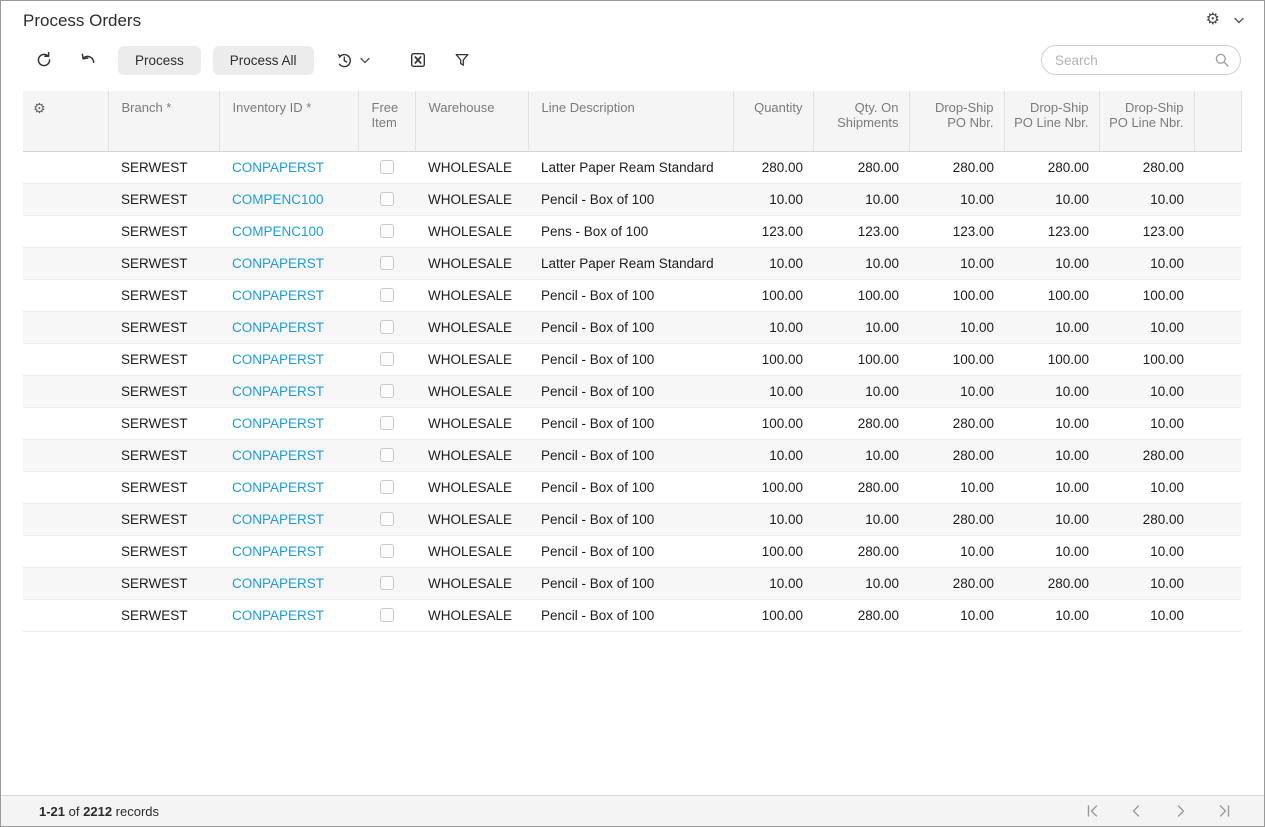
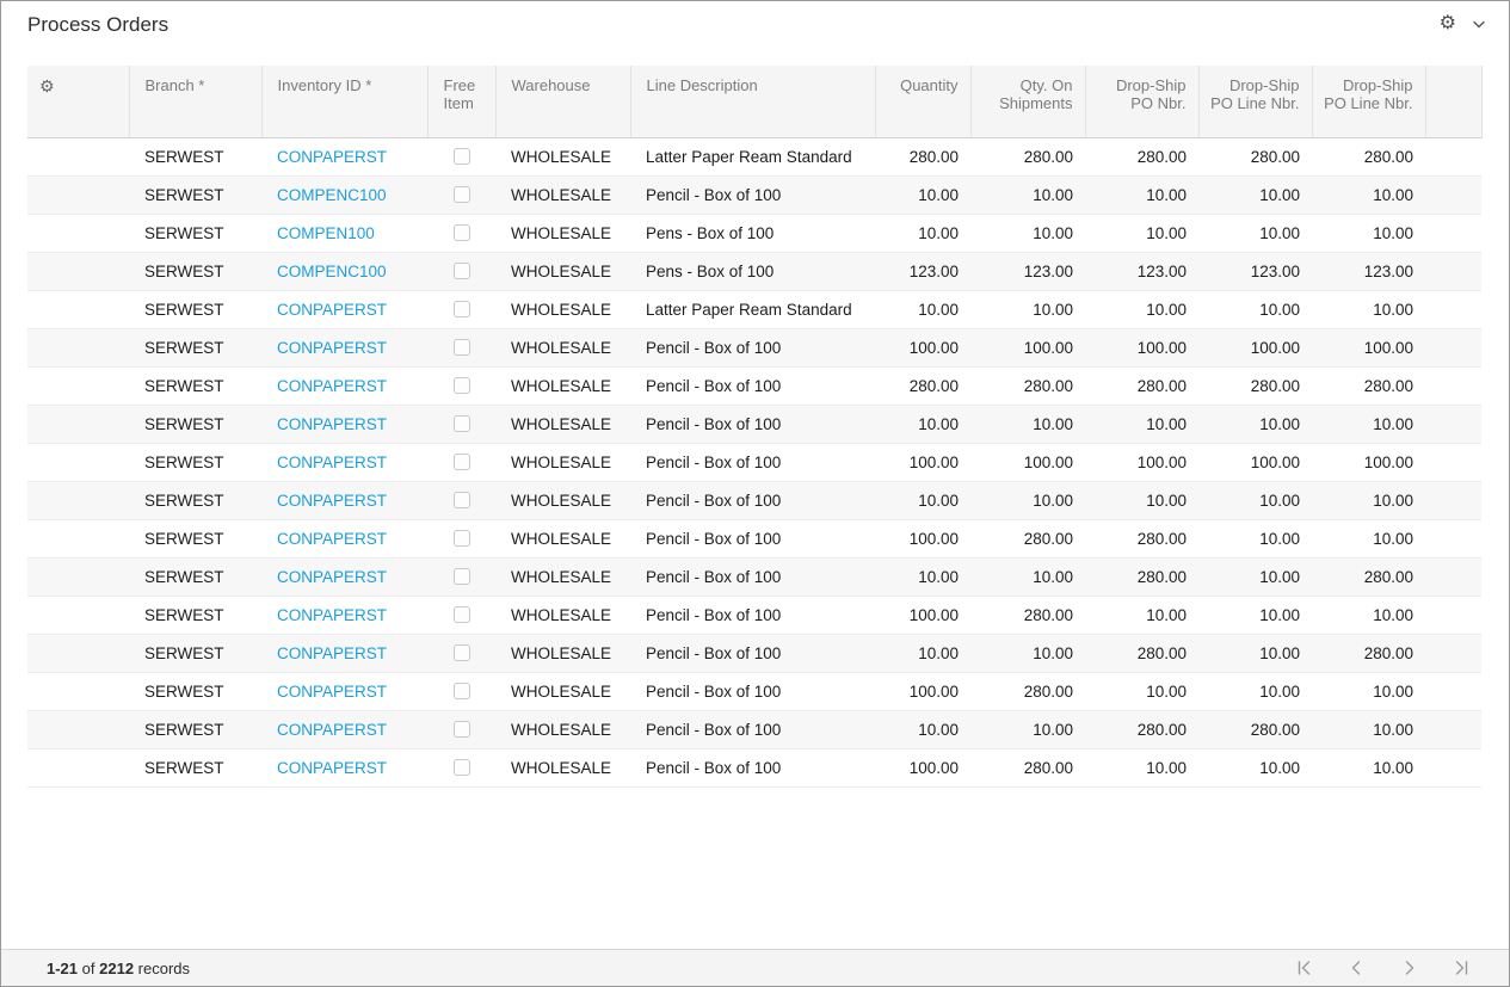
  Process Orders
  ⚙
- Process
- Process All
- Search
  ⚙	Branch *	Inventory ID *	Free Item	Warehouse	Line Description	Quantity	Qty. On Shipments	Drop-Ship PO Nbr.	Drop-Ship PO Line Nbr.	Drop-Ship PO Line Nbr.
  	SERWEST	CONPAPERST		WHOLESALE	Latter Paper Ream Standard	280.00	280.00	280.00	280.00	280.00
  	SERWEST	COMPENC100		WHOLESALE	Pencil - Box of 100	10.00	10.00	10.00	10.00	10.00
+ 	SERWEST	COMPEN100		WHOLESALE	Pens - Box of 100	10.00	10.00	10.00	10.00	10.00
  	SERWEST	COMPENC100		WHOLESALE	Pens - Box of 100	123.00	123.00	123.00	123.00	123.00
  	SERWEST	CONPAPERST		WHOLESALE	Latter Paper Ream Standard	10.00	10.00	10.00	10.00	10.00
  	SERWEST	CONPAPERST		WHOLESALE	Pencil - Box of 100	100.00	100.00	100.00	100.00	100.00
+ 	SERWEST	CONPAPERST		WHOLESALE	Pencil - Box of 100	280.00	280.00	280.00	280.00	280.00
  	SERWEST	CONPAPERST		WHOLESALE	Pencil - Box of 100	10.00	10.00	10.00	10.00	10.00
  	SERWEST	CONPAPERST		WHOLESALE	Pencil - Box of 100	100.00	100.00	100.00	100.00	100.00
  	SERWEST	CONPAPERST		WHOLESALE	Pencil - Box of 100	10.00	10.00	10.00	10.00	10.00
  	SERWEST	CONPAPERST		WHOLESALE	Pencil - Box of 100	100.00	280.00	280.00	10.00	10.00
  	SERWEST	CONPAPERST		WHOLESALE	Pencil - Box of 100	10.00	10.00	280.00	10.00	280.00
  	SERWEST	CONPAPERST		WHOLESALE	Pencil - Box of 100	100.00	280.00	10.00	10.00	10.00
  	SERWEST	CONPAPERST		WHOLESALE	Pencil - Box of 100	10.00	10.00	280.00	10.00	280.00
  	SERWEST	CONPAPERST		WHOLESALE	Pencil - Box of 100	100.00	280.00	10.00	10.00	10.00
  	SERWEST	CONPAPERST		WHOLESALE	Pencil - Box of 100	10.00	10.00	280.00	280.00	10.00
  	SERWEST	CONPAPERST		WHOLESALE	Pencil - Box of 100	100.00	280.00	10.00	10.00	10.00
  1-21 of 2212 records
